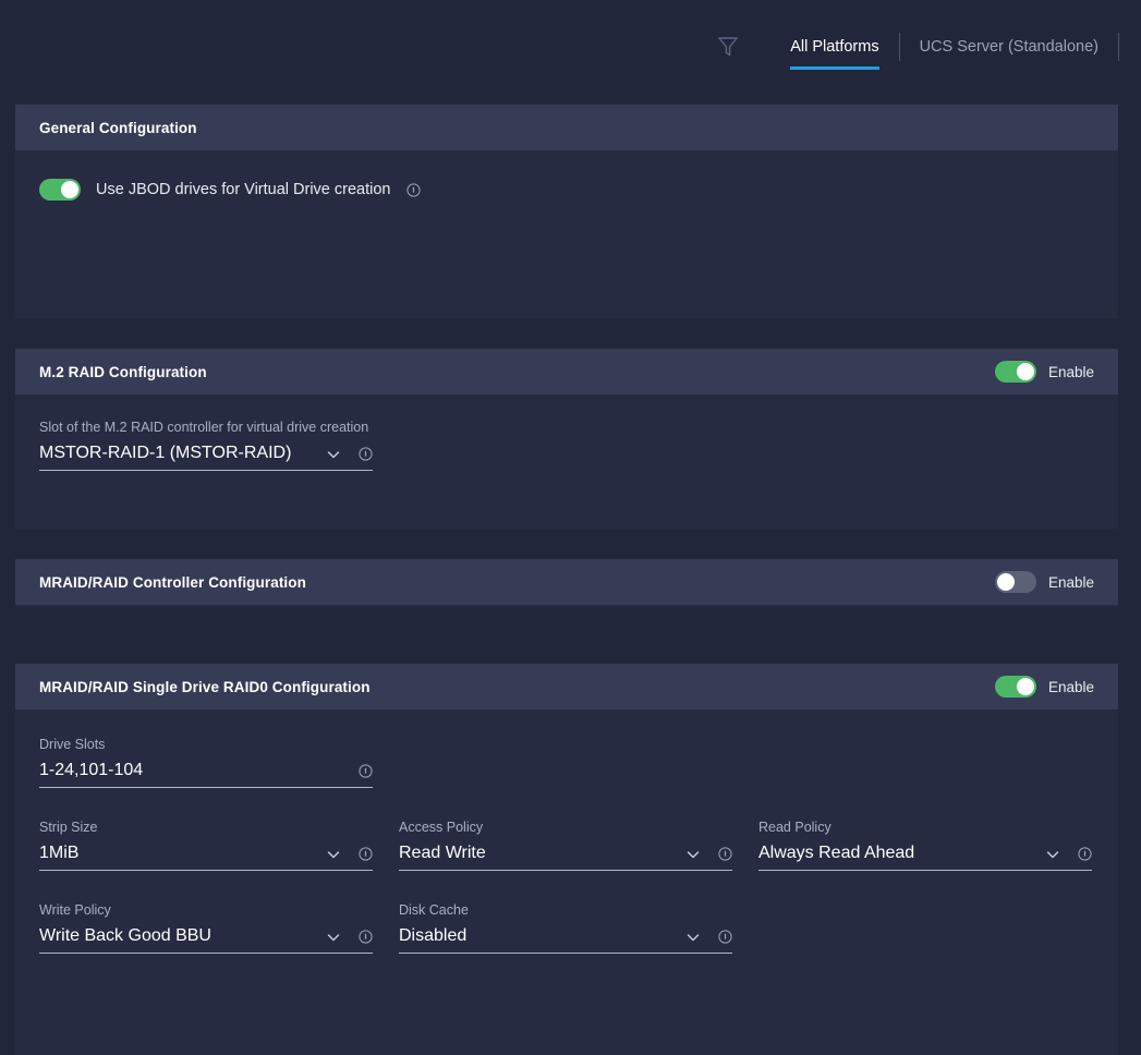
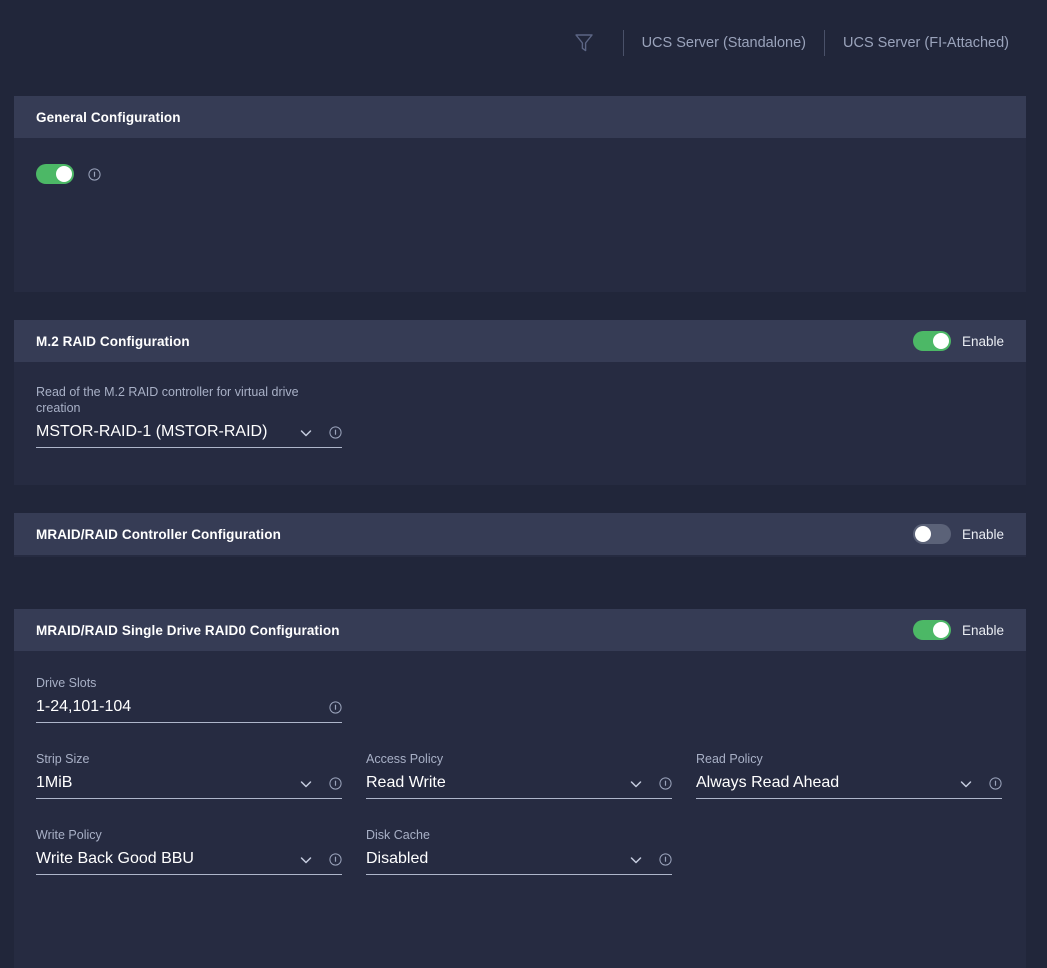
- All Platforms
  UCS Server (Standalone)
+ UCS Server (FI-Attached)
  General Configuration
- Use JBOD drives for Virtual Drive creation
  M.2 RAID Configuration
  Enable
- Slot of the M.2 RAID controller for virtual drive creation
+ Read of the M.2 RAID controller for virtual drive creation
  MSTOR-RAID-1 (MSTOR-RAID)
  MRAID/RAID Controller Configuration
  Enable
  MRAID/RAID Single Drive RAID0 Configuration
  Enable
  Drive Slots
  1-24,101-104
  Strip Size
  1MiB
  Access Policy
  Read Write
  Read Policy
  Always Read Ahead
  Write Policy
  Write Back Good BBU
  Disk Cache
  Disabled
